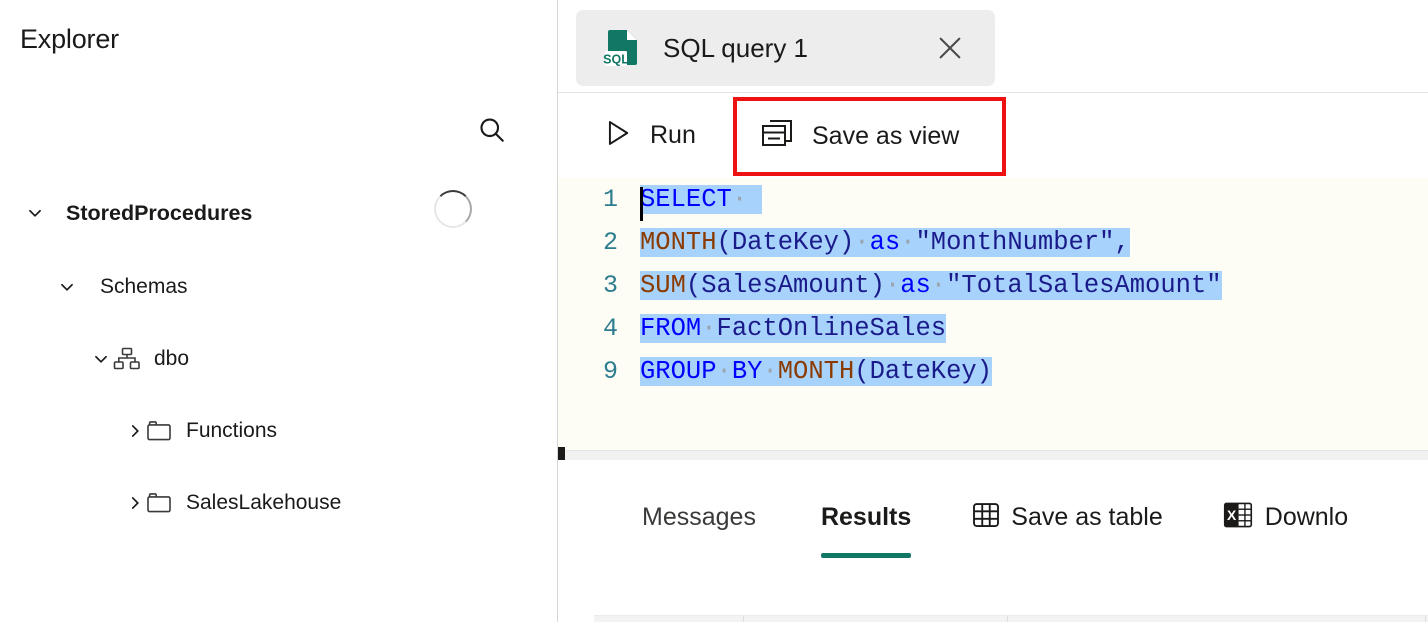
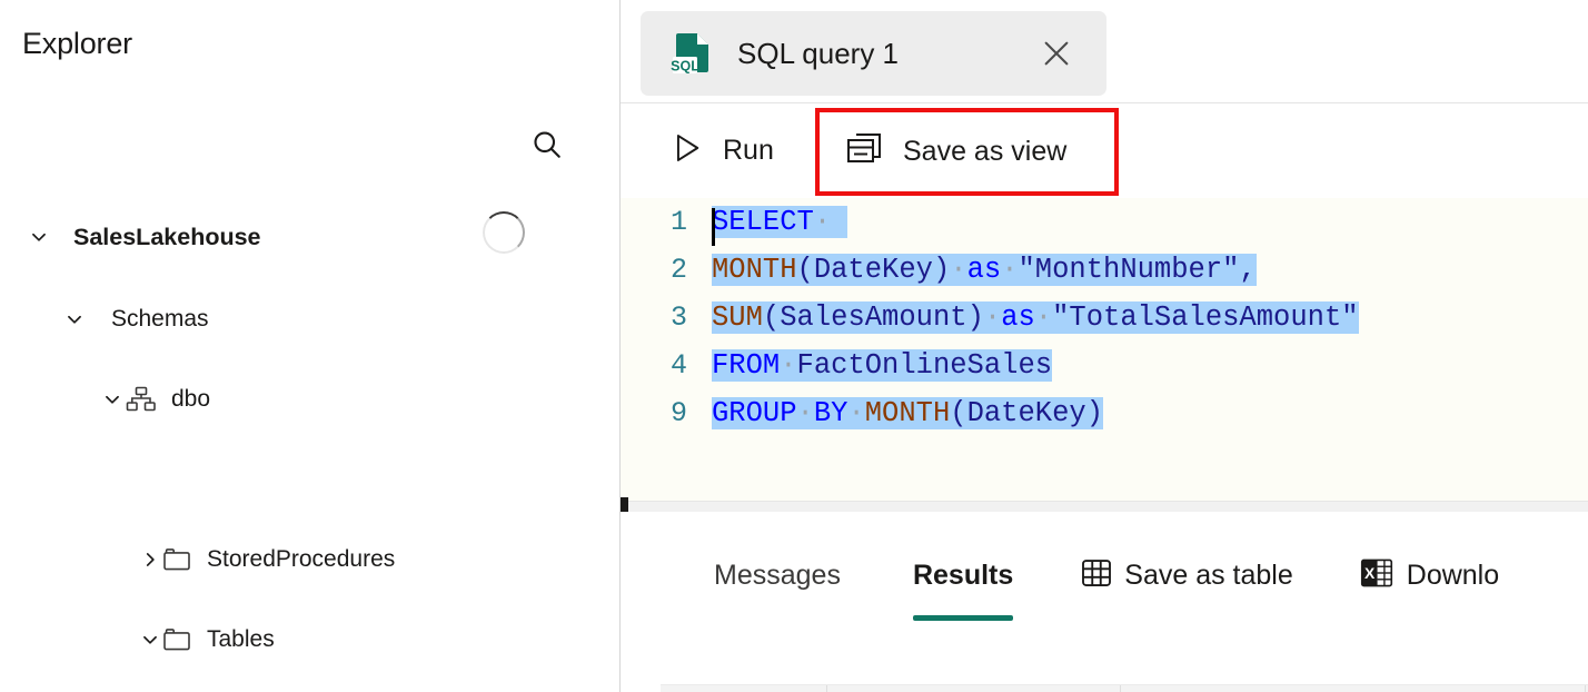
  Explorer
- StoredProcedures
+ SalesLakehouse
  Schemas
  dbo
- Functions
- SalesLakehouse
+ StoredProcedures
+ Tables
  SQL
  SQL query 1
  Run
  Save as view
  1
  SELECT·
  2
  MONTH(DateKey)·as·"MonthNumber",
  3
  SUM(SalesAmount)·as·"TotalSalesAmount"
  4
  FROM·FactOnlineSales
  9
  GROUP·BY·MONTH(DateKey)
  Messages
  Results
  Save as table
  X
  Downlo
